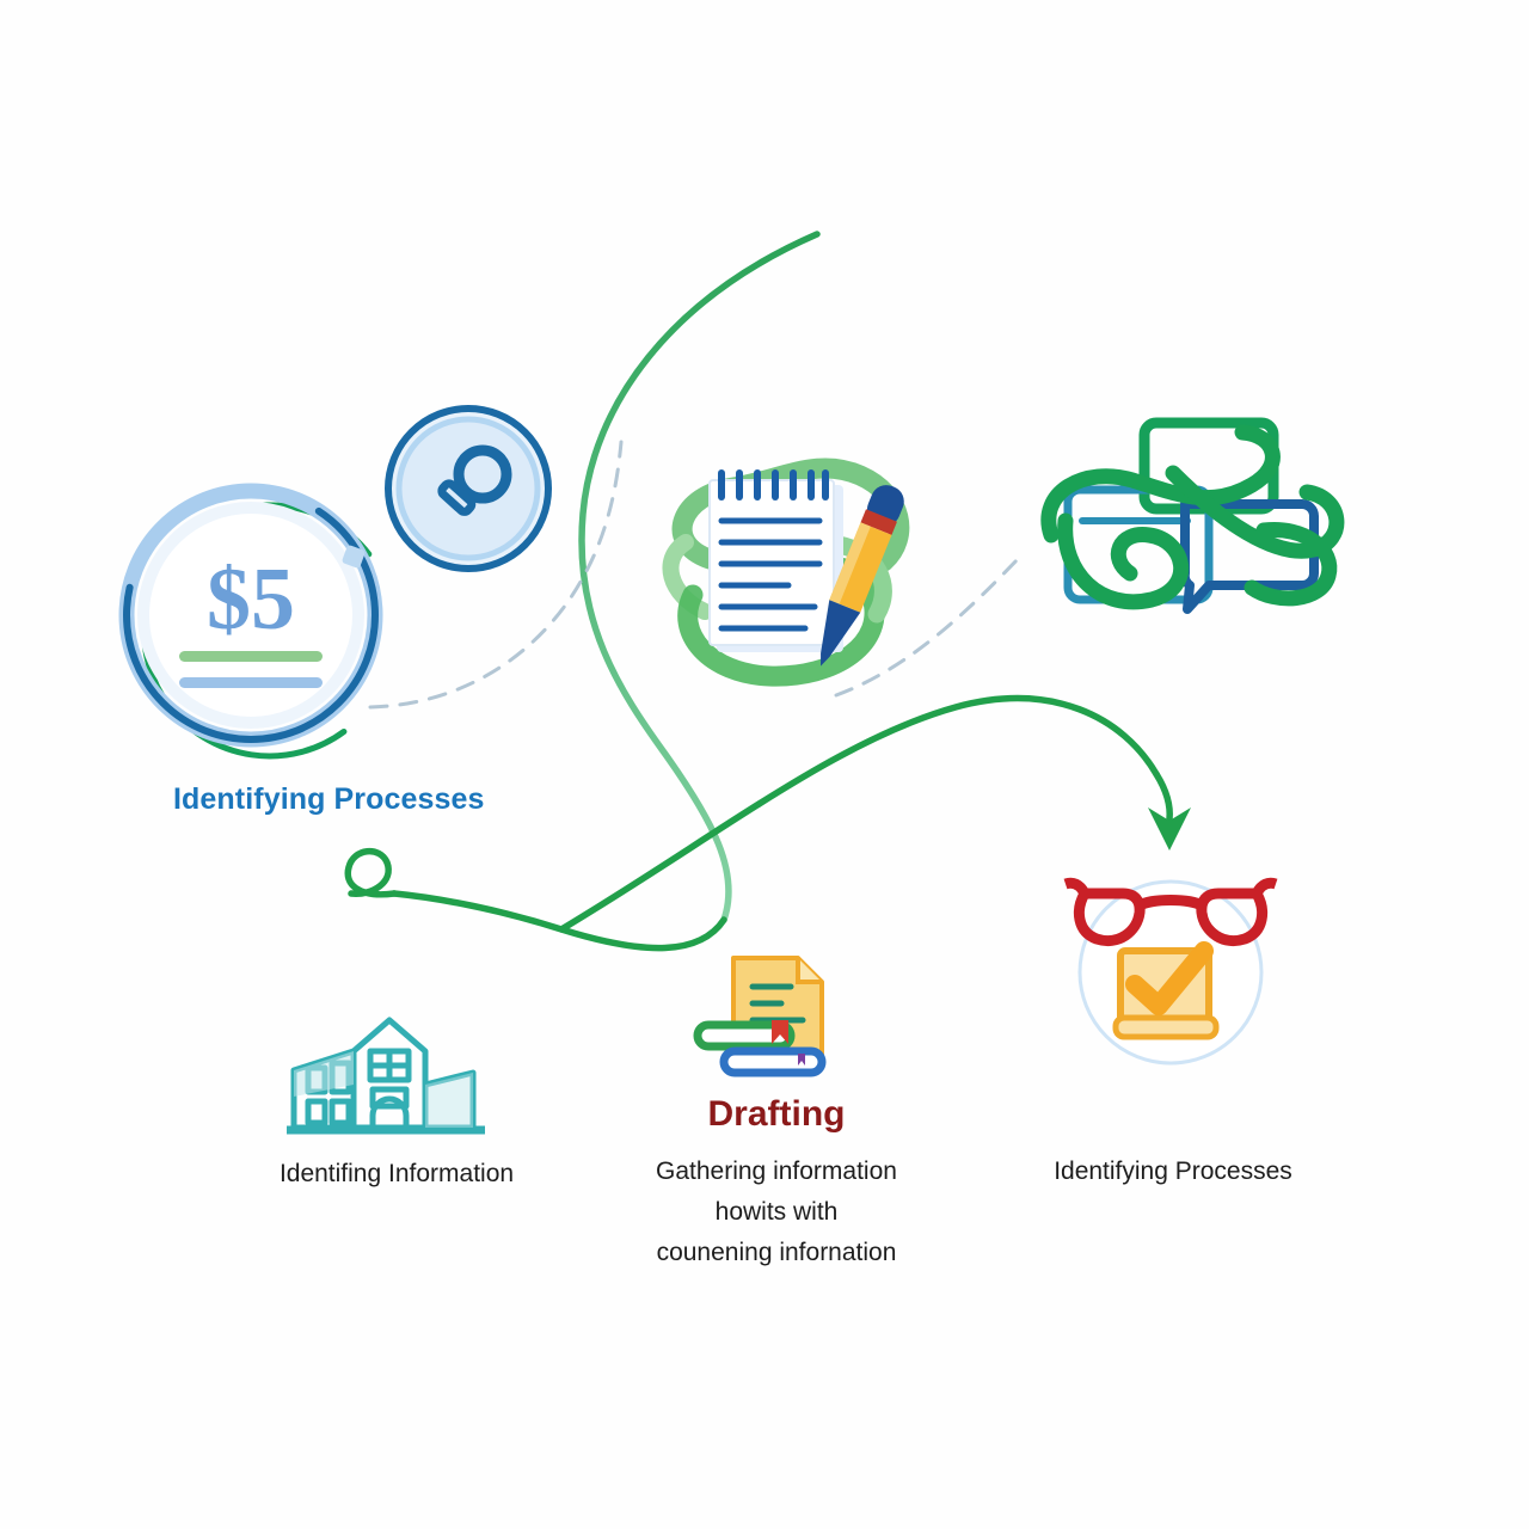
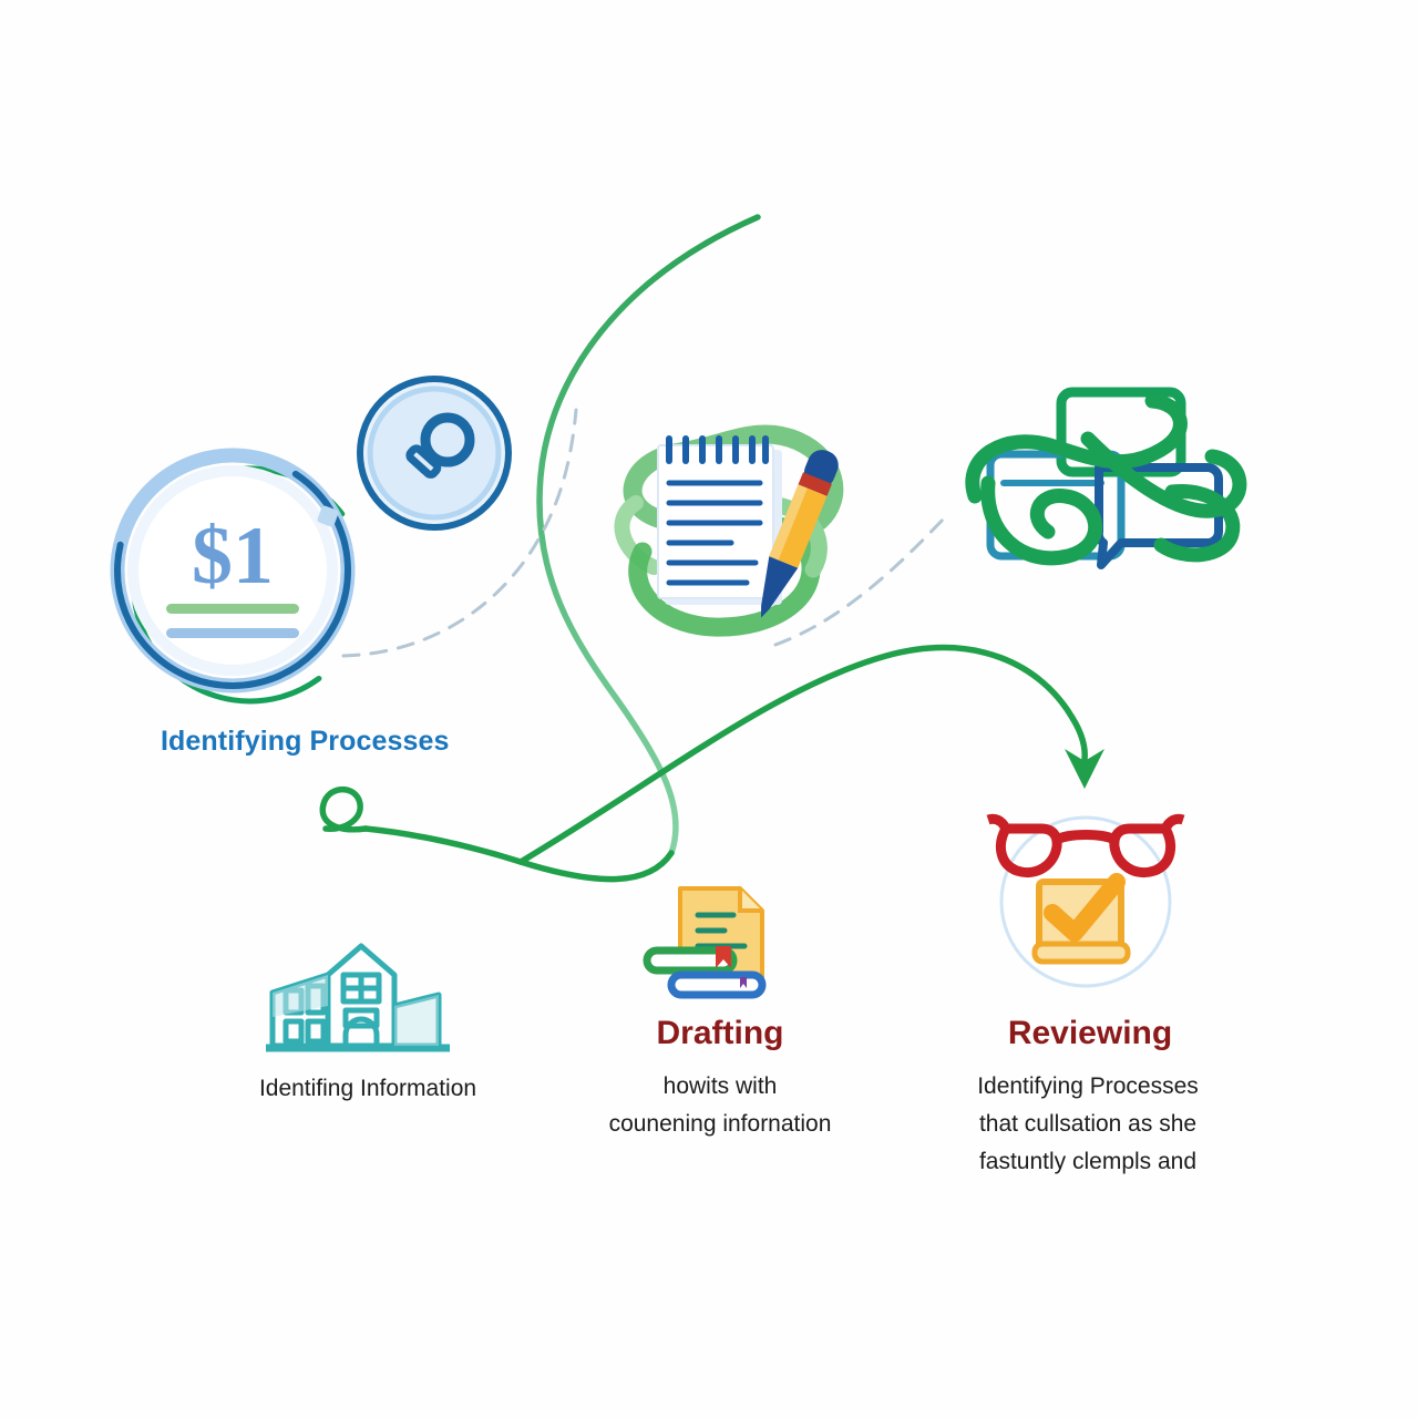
- $5
+ $1
  Identifying Processes
  Identifing Information
  Drafting
- Gathering information
  howits with
  counening infornation
+ Reviewing
  Identifying Processes
+ that cullsation as she
+ fastuntly clempls and
